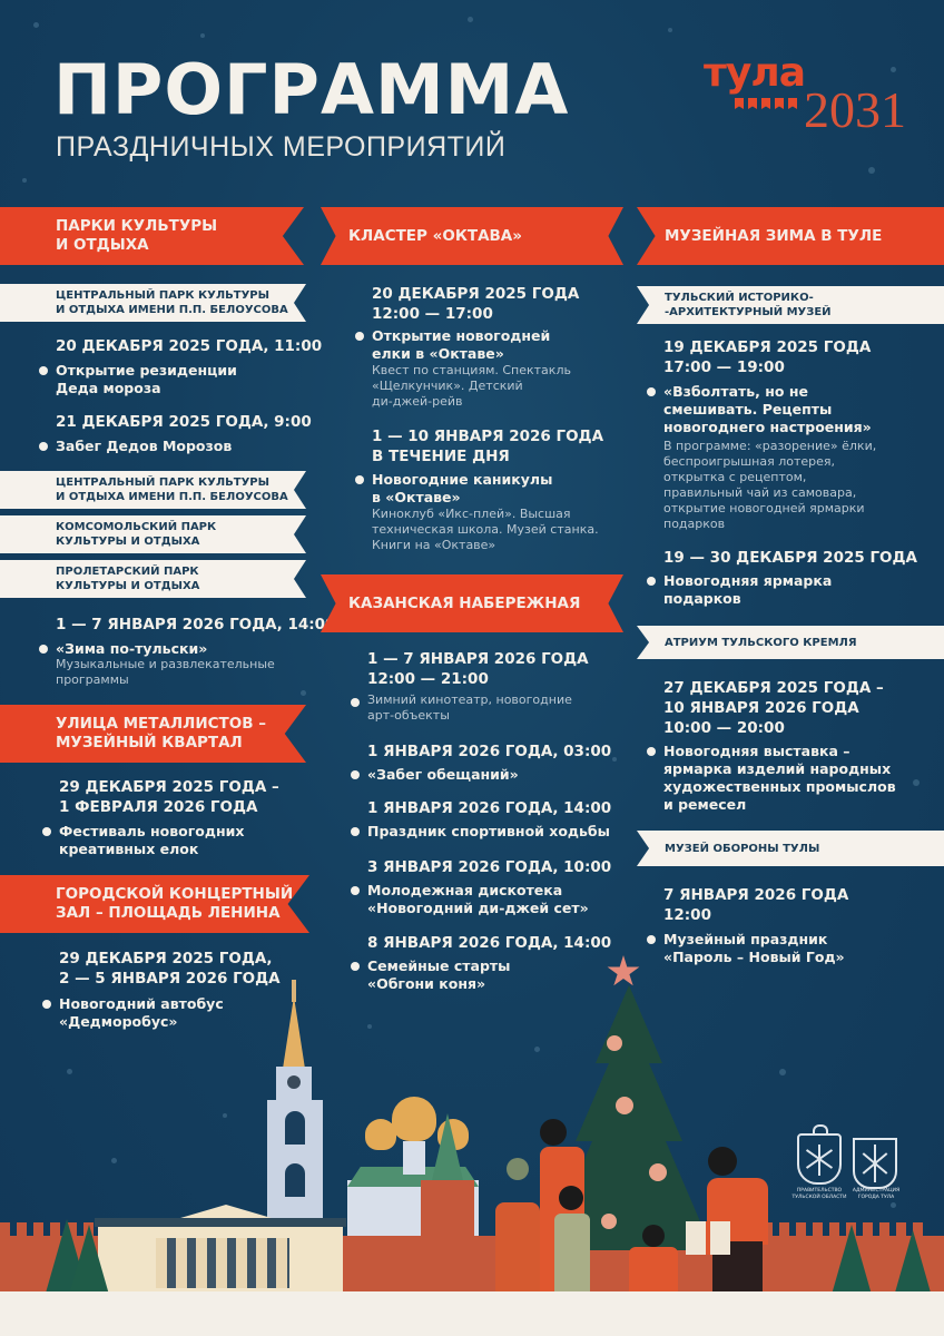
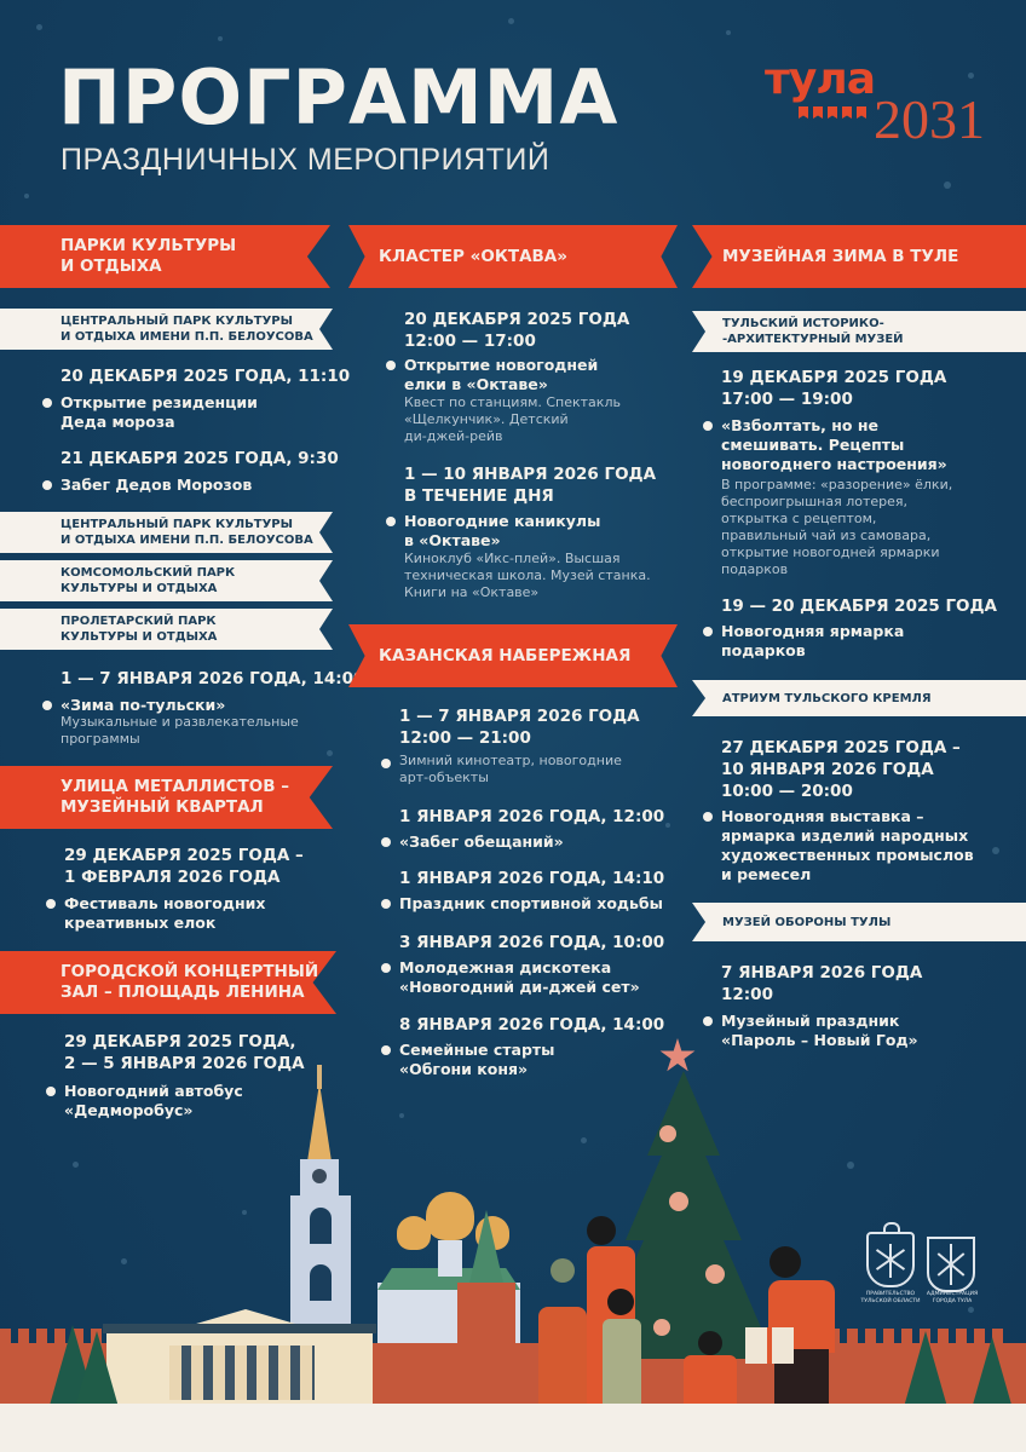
  ПРОГРАММА
  ПРАЗДНИЧНЫХ МЕРОПРИЯТИЙ
  тула
  2031
  ПАРКИ КУЛЬТУРЫ
  И ОТДЫХА
  ЦЕНТРАЛЬНЫЙ ПАРК КУЛЬТУРЫ
  И ОТДЫХА ИМЕНИ П.П. БЕЛОУСОВА
- 20 ДЕКАБРЯ 2025 ГОДА, 11:00
+ 20 ДЕКАБРЯ 2025 ГОДА, 11:10
  Открытие резиденции
  Деда мороза
- 21 ДЕКАБРЯ 2025 ГОДА, 9:00
+ 21 ДЕКАБРЯ 2025 ГОДА, 9:30
  Забег Дедов Морозов
  ЦЕНТРАЛЬНЫЙ ПАРК КУЛЬТУРЫ
  И ОТДЫХА ИМЕНИ П.П. БЕЛОУСОВА
  КОМСОМОЛЬСКИЙ ПАРК
  КУЛЬТУРЫ И ОТДЫХА
  ПРОЛЕТАРСКИЙ ПАРК
  КУЛЬТУРЫ И ОТДЫХА
  1 — 7 ЯНВАРЯ 2026 ГОДА, 14:0
  «Зима по-тульски»
  Музыкальные и развлекательные
  программы
  УЛИЦА МЕТАЛЛИСТОВ –
  МУЗЕЙНЫЙ КВАРТАЛ
  29 ДЕКАБРЯ 2025 ГОДА –
  1 ФЕВРАЛЯ 2026 ГОДА
  Фестиваль новогодних
  креативных елок
  ГОРОДСКОЙ КОНЦЕРТНЫЙ
  ЗАЛ – ПЛОЩАДЬ ЛЕНИНА
  29 ДЕКАБРЯ 2025 ГОДА,
  2 — 5 ЯНВАРЯ 2026 ГОДА
  Новогодний автобус
  «Дедморобус»
  КЛАСТЕР «ОКТАВА»
  20 ДЕКАБРЯ 2025 ГОДА
  12:00 — 17:00
  Открытие новогодней
  елки в «Октаве»
  Квест по станциям. Спектакль
  «Щелкунчик». Детский
  ди-джей-рейв
  1 — 10 ЯНВАРЯ 2026 ГОДА
  В ТЕЧЕНИЕ ДНЯ
  Новогодние каникулы
  в «Октаве»
  Киноклуб «Икс-плей». Высшая
  техническая школа. Музей станка.
  Книги на «Октаве»
  КАЗАНСКАЯ НАБЕРЕЖНАЯ
  1 — 7 ЯНВАРЯ 2026 ГОДА
  12:00 — 21:00
  Зимний кинотеатр, новогодние
  арт-объекты
- 1 ЯНВАРЯ 2026 ГОДА, 03:00
+ 1 ЯНВАРЯ 2026 ГОДА, 12:00
  «Забег обещаний»
- 1 ЯНВАРЯ 2026 ГОДА, 14:00
+ 1 ЯНВАРЯ 2026 ГОДА, 14:10
  Праздник спортивной ходьбы
  3 ЯНВАРЯ 2026 ГОДА, 10:00
  Молодежная дискотека
  «Новогодний ди-джей сет»
  8 ЯНВАРЯ 2026 ГОДА, 14:00
  Семейные старты
  «Обгони коня»
  МУЗЕЙНАЯ ЗИМА В ТУЛЕ
  ТУЛЬСКИЙ ИСТОРИКО-
  -АРХИТЕКТУРНЫЙ МУЗЕЙ
  19 ДЕКАБРЯ 2025 ГОДА
  17:00 — 19:00
  «Взболтать, но не
  смешивать. Рецепты
  новогоднего настроения»
  В программе: «разорение» ёлки,
  беспроигрышная лотерея,
  открытка с рецептом,
  правильный чай из самовара,
  открытие новогодней ярмарки
  подарков
- 19 — 30 ДЕКАБРЯ 2025 ГОДА
+ 19 — 20 ДЕКАБРЯ 2025 ГОДА
  Новогодняя ярмарка
  подарков
  АТРИУМ ТУЛЬСКОГО КРЕМЛЯ
  27 ДЕКАБРЯ 2025 ГОДА –
  10 ЯНВАРЯ 2026 ГОДА
  10:00 — 20:00
  Новогодняя выставка –
  ярмарка изделий народных
  художественных промыслов
  и ремесел
  МУЗЕЙ ОБОРОНЫ ТУЛЫ
  7 ЯНВАРЯ 2026 ГОДА
  12:00
  Музейный праздник
  «Пароль – Новый Год»
